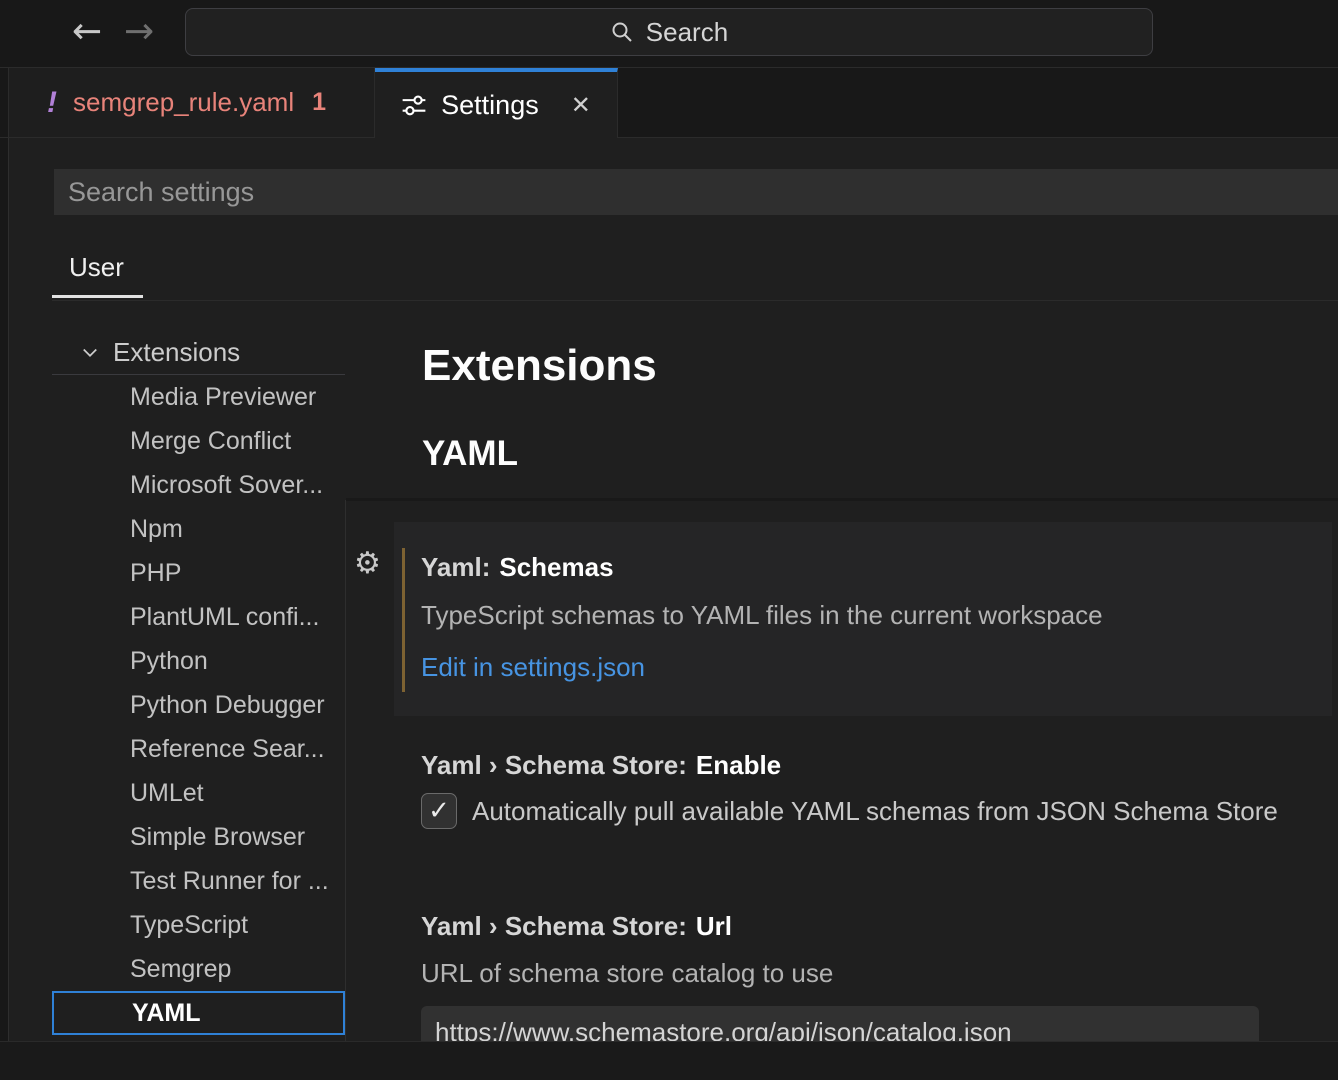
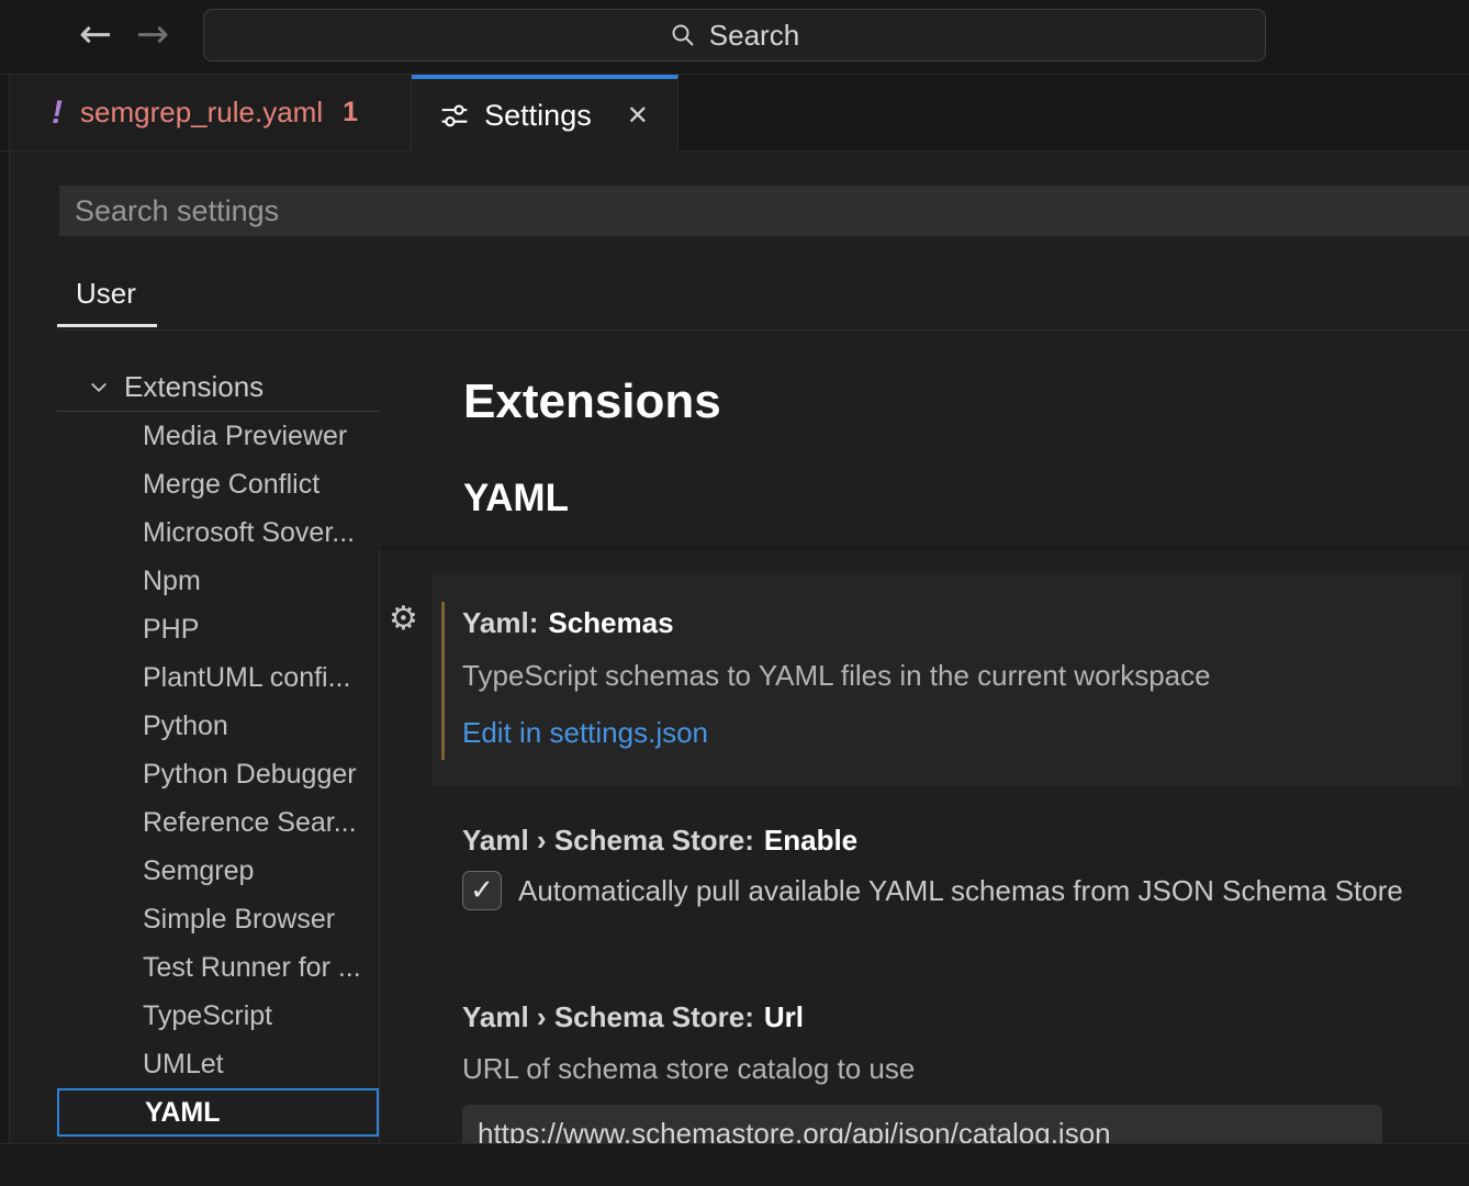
  ←
  →
  Search
  !
  semgrep_rule.yaml
  1
  Settings
  ✕
  Search settings
  User
  Extensions
  Media Previewer
  Merge Conflict
  Microsoft Sover...
  Npm
  PHP
  PlantUML confi...
  Python
  Python Debugger
  Reference Sear...
- UMLet
+ Semgrep
  Simple Browser
  Test Runner for ...
  TypeScript
- Semgrep
+ UMLet
  YAML
  Extensions
  YAML
  ⚙
  Yaml: Schemas
  TypeScript schemas to YAML files in the current workspace
  Edit in settings.json
  Yaml › Schema Store: Enable
  ✓
  Automatically pull available YAML schemas from JSON Schema Store
  Yaml › Schema Store: Url
  URL of schema store catalog to use
  https://www.schemastore.org/api/json/catalog.json
